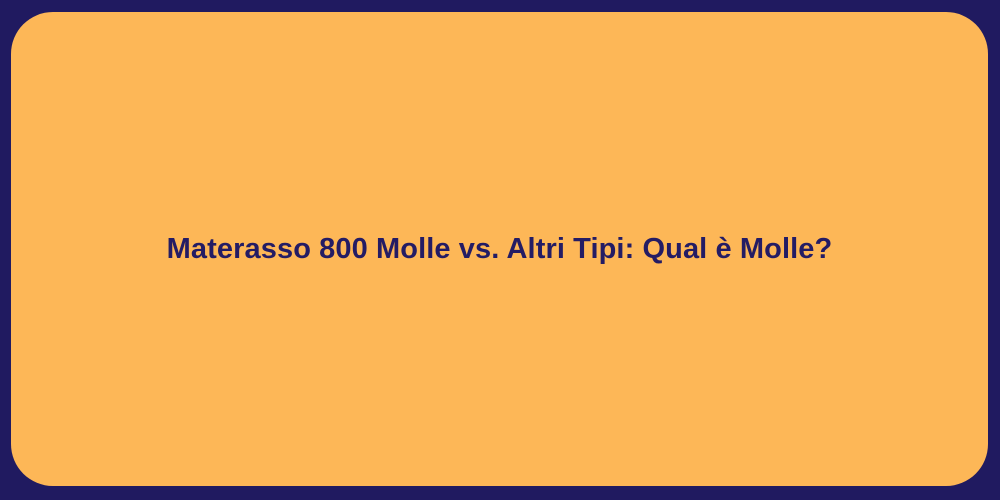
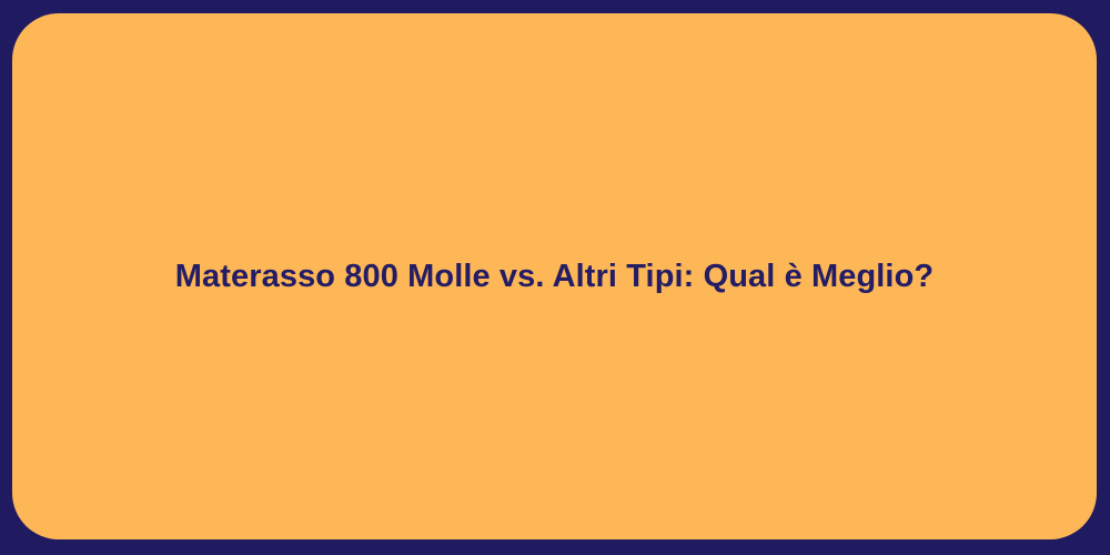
- Materasso 800 Molle vs. Altri Tipi: Qual è Molle?
+ Materasso 800 Molle vs. Altri Tipi: Qual è Meglio?
